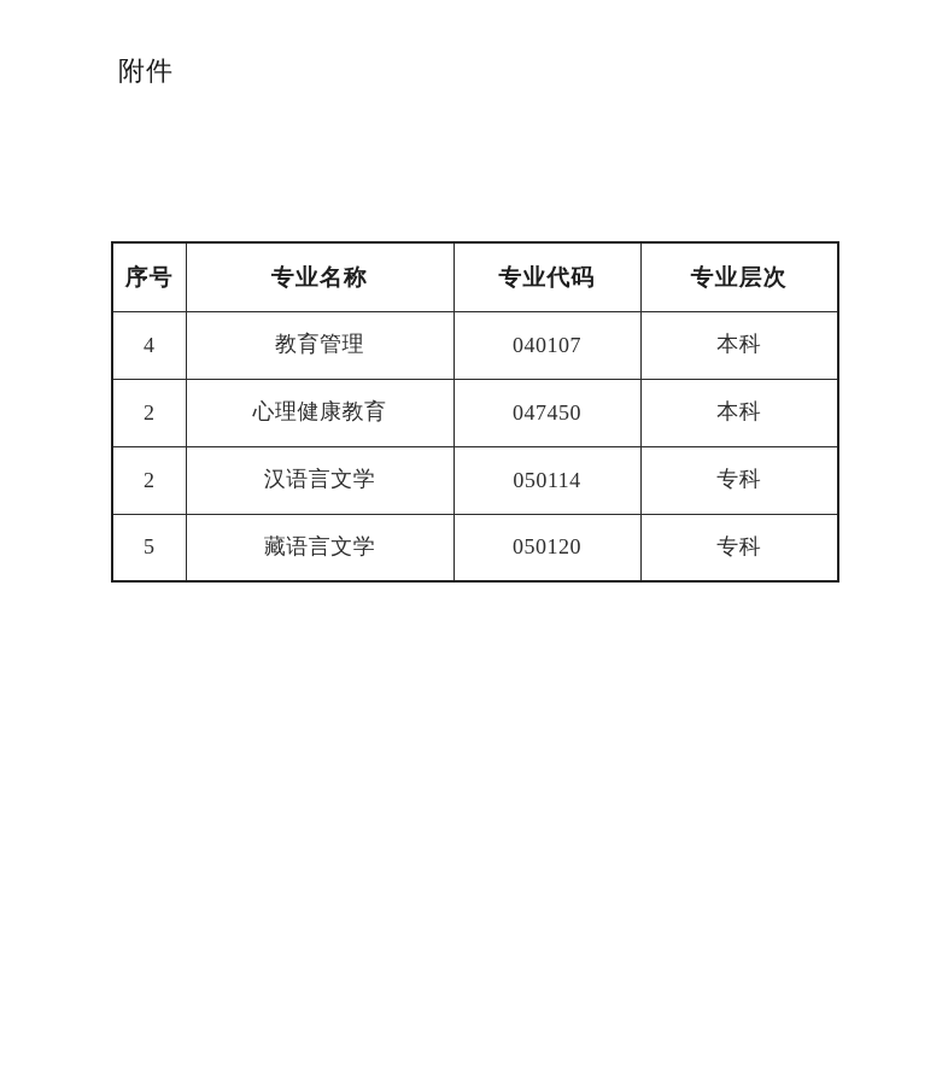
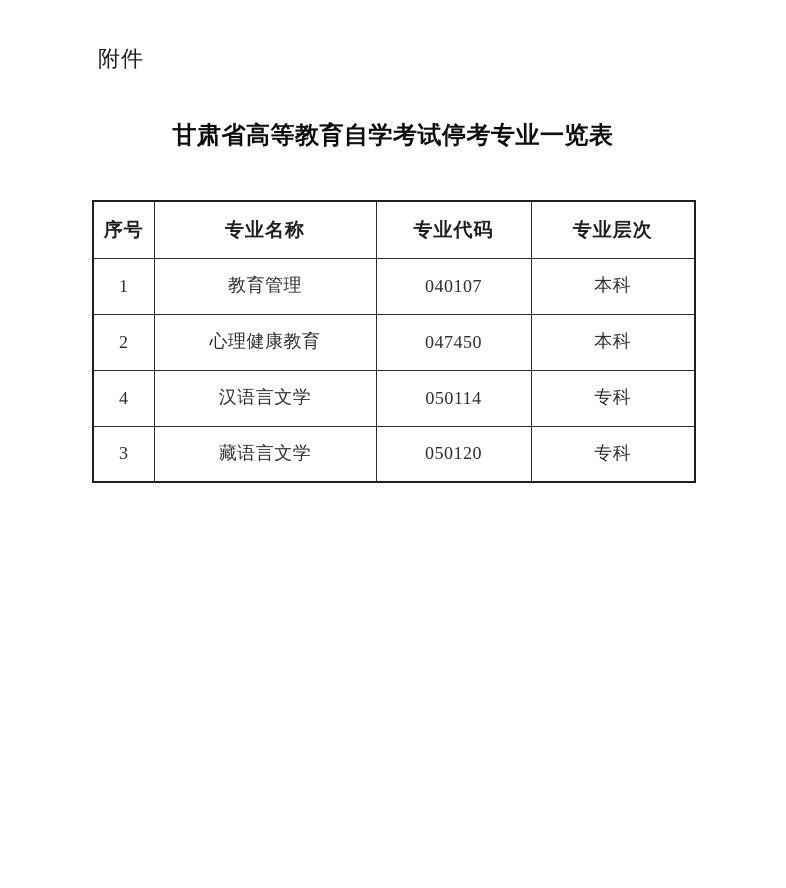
  附件
+ 甘肃省高等教育自学考试停考专业一览表
  序号	专业名称	专业代码	专业层次
- 4	教育管理	040107	本科
+ 1	教育管理	040107	本科
  2	心理健康教育	047450	本科
- 2	汉语言文学	050114	专科
+ 4	汉语言文学	050114	专科
- 5	藏语言文学	050120	专科
+ 3	藏语言文学	050120	专科
